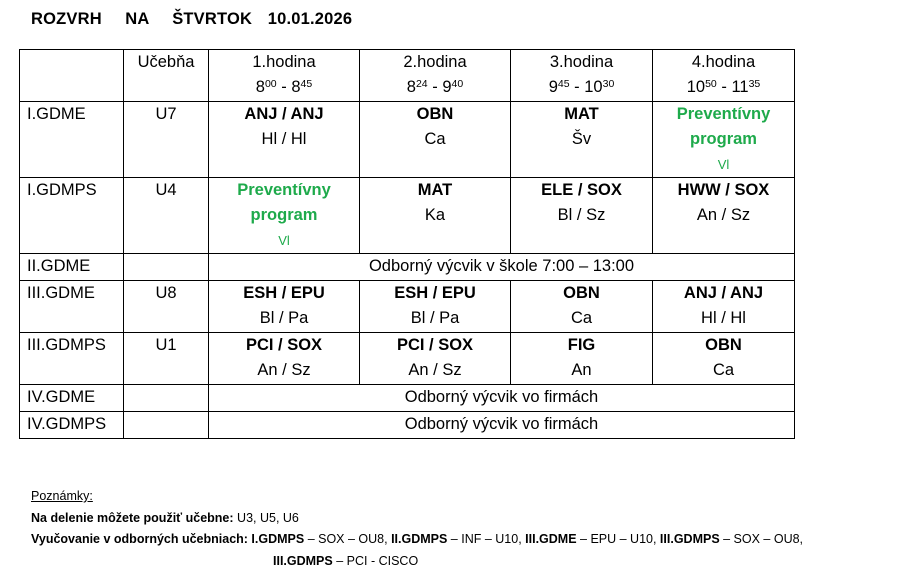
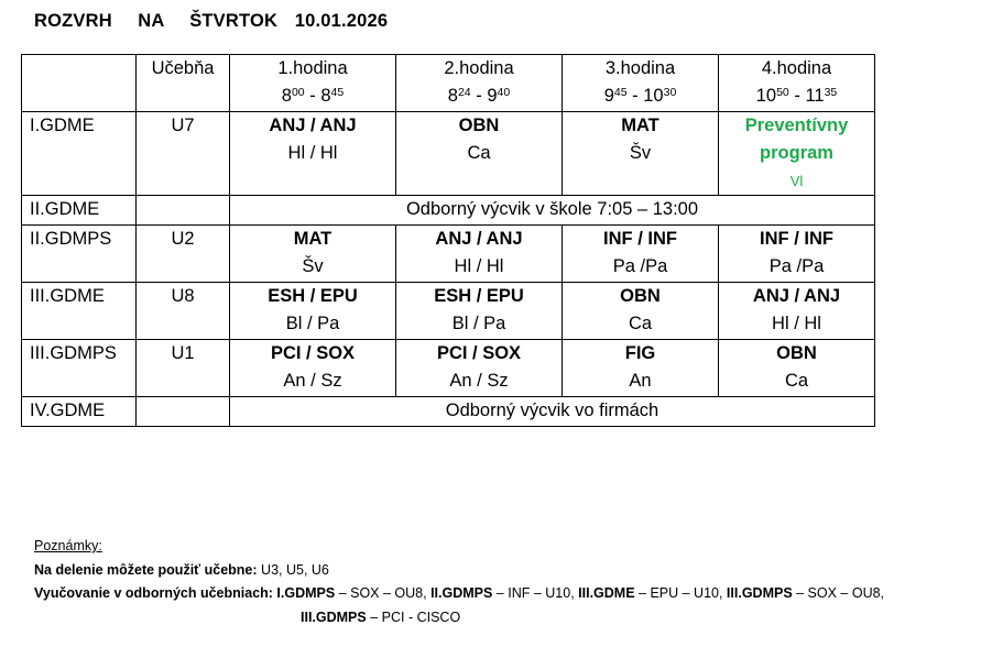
  ROZVRH NA ŠTVRTOK 10.01.2026
  	Učebňa	1.hodina800 - 845	2.hodina824 - 940	3.hodina945 - 1030	4.hodina1050 - 1135
  I.GDME	U7	ANJ / ANJHl / Hl	OBNCa	MATŠv	PreventívnyprogramVl
- I.GDMPS	U4	PreventívnyprogramVl	MATKa	ELE / SOXBl / Sz	HWW / SOXAn / Sz
- II.GDME		Odborný výcvik v škole 7:00 – 13:00
+ II.GDME		Odborný výcvik v škole 7:05 – 13:00
+ II.GDMPS	U2	MATŠv	ANJ / ANJHl / Hl	INF / INFPa /Pa	INF / INFPa /Pa
  III.GDME	U8	ESH / EPUBl / Pa	ESH / EPUBl / Pa	OBNCa	ANJ / ANJHl / Hl
  III.GDMPS	U1	PCI / SOXAn / Sz	PCI / SOXAn / Sz	FIGAn	OBNCa
  IV.GDME		Odborný výcvik vo firmách
- IV.GDMPS		Odborný výcvik vo firmách
  Poznámky:
  Na delenie môžete použiť učebne: U3, U5, U6
  Vyučovanie v odborných učebniach: I.GDMPS – SOX – OU8, II.GDMPS – INF – U10, III.GDME – EPU – U10, III.GDMPS – SOX – OU8,
  III.GDMPS – PCI - CISCO
